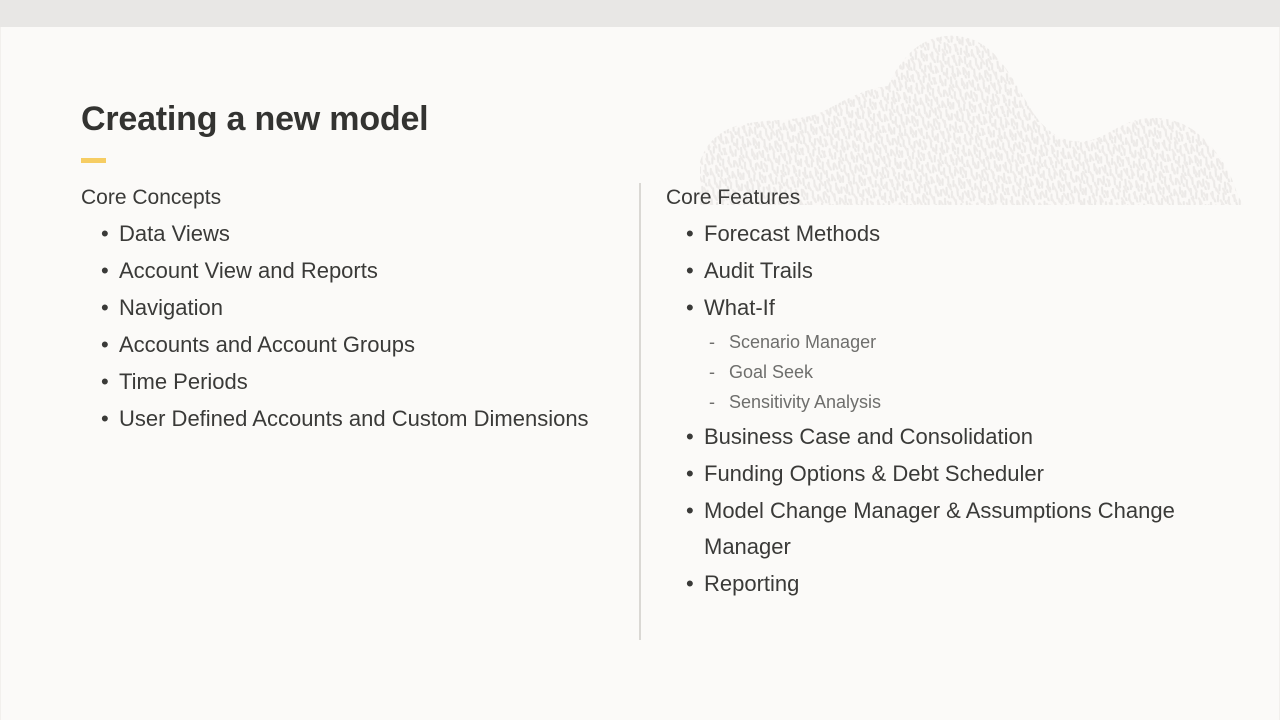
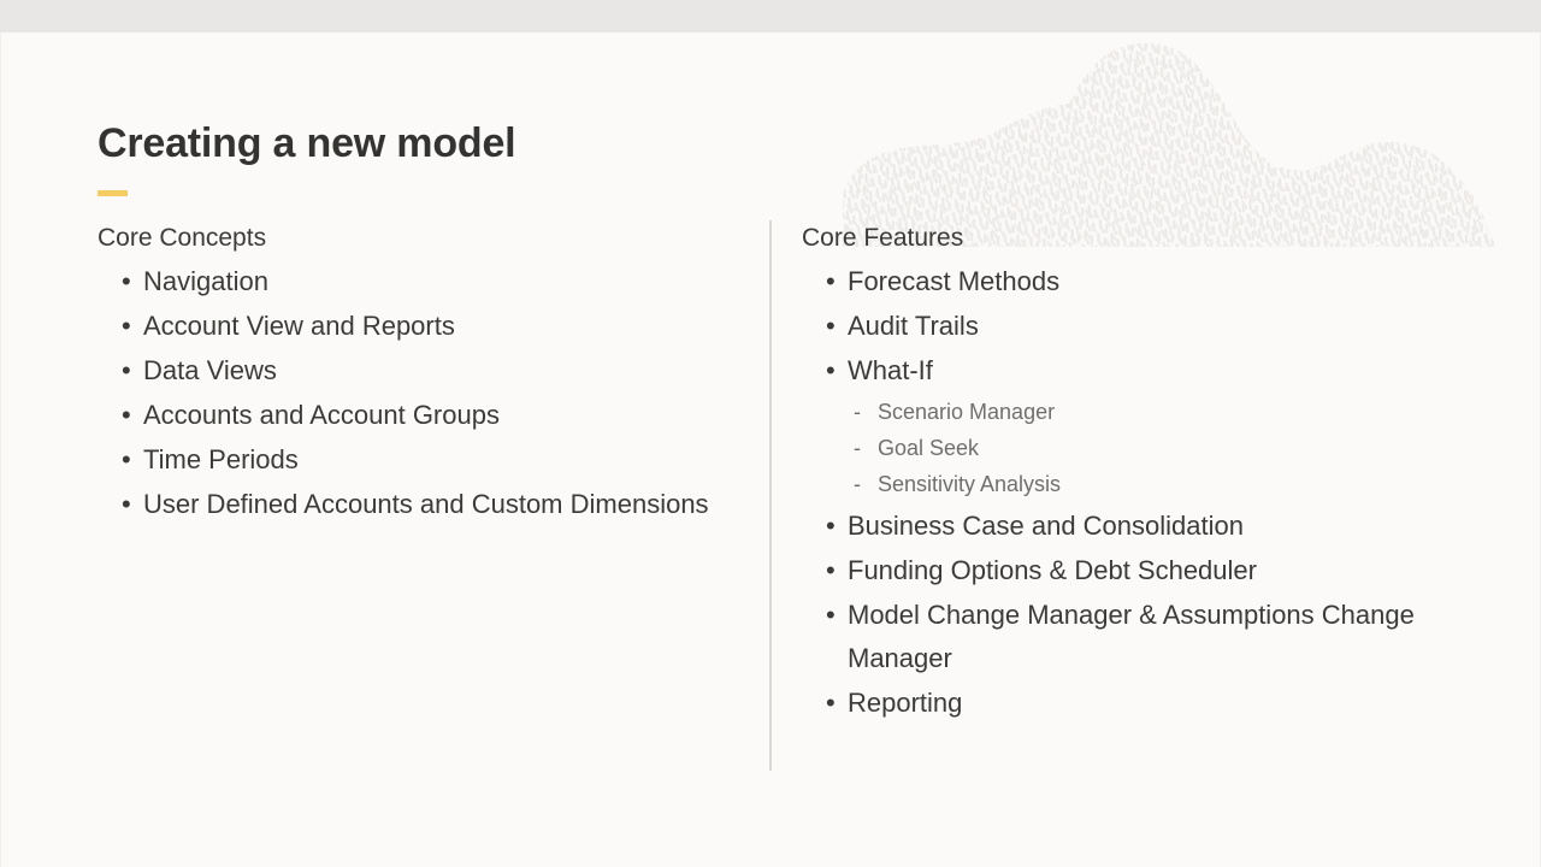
  Creating a new model
  Core Concepts
  •
- Data Views
+ Navigation
  •
  Account View and Reports
  •
- Navigation
+ Data Views
  •
  Accounts and Account Groups
  •
  Time Periods
  •
  User Defined Accounts and Custom Dimensions
  Core Features
  •
  Forecast Methods
  •
  Audit Trails
  •
  What-If
  -
  Scenario Manager
  -
  Goal Seek
  -
  Sensitivity Analysis
  •
  Business Case and Consolidation
  •
  Funding Options & Debt Scheduler
  •
  Model Change Manager & Assumptions Change Manager
  •
  Reporting
